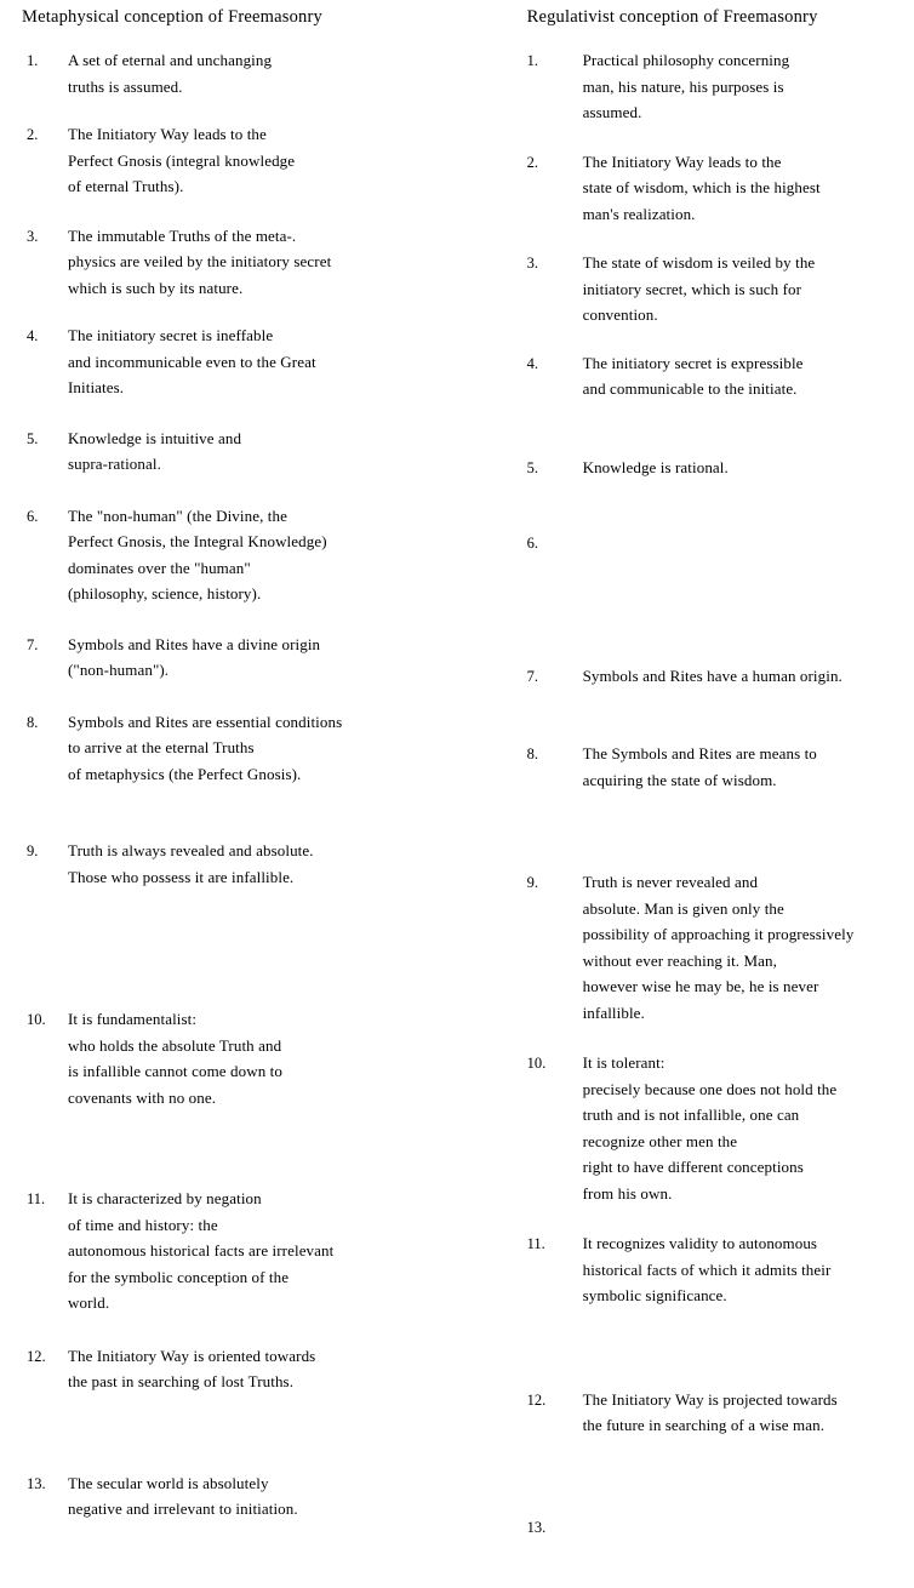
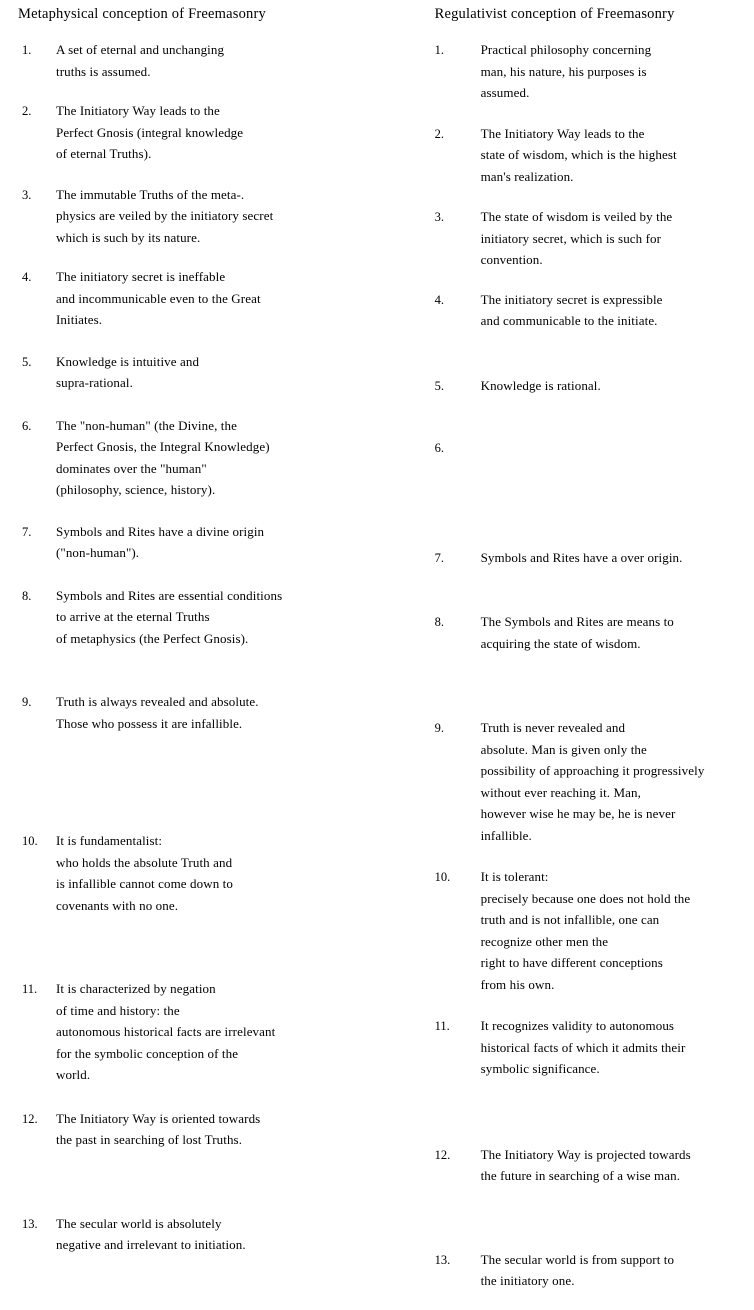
  Metaphysical conception of Freemasonry
  1.
  A set of eternal and unchanging
  truths is assumed.
  2.
  The Initiatory Way leads to the
  Perfect Gnosis (integral knowledge
  of eternal Truths).
  3.
  The immutable Truths of the meta-.
  physics are veiled by the initiatory secret
  which is such by its nature.
  4.
  The initiatory secret is ineffable
  and incommunicable even to the Great
  Initiates.
  5.
  Knowledge is intuitive and
  supra-rational.
  6.
  The "non-human" (the Divine, the
  Perfect Gnosis, the Integral Knowledge)
  dominates over the "human"
  (philosophy, science, history).
  7.
  Symbols and Rites have a divine origin
  ("non-human").
  8.
  Symbols and Rites are essential conditions
  to arrive at the eternal Truths
  of metaphysics (the Perfect Gnosis).
  9.
  Truth is always revealed and absolute.
  Those who possess it are infallible.
  10.
  It is fundamentalist:
  who holds the absolute Truth and
  is infallible cannot come down to
  covenants with no one.
  11.
  It is characterized by negation
  of time and history: the
  autonomous historical facts are irrelevant
  for the symbolic conception of the
  world.
  12.
  The Initiatory Way is oriented towards
  the past in searching of lost Truths.
  13.
  The secular world is absolutely
  negative and irrelevant to initiation.
  Regulativist conception of Freemasonry
  1.
  Practical philosophy concerning
  man, his nature, his purposes is
  assumed.
  2.
  The Initiatory Way leads to the
  state of wisdom, which is the highest
  man's realization.
  3.
  The state of wisdom is veiled by the
  initiatory secret, which is such for
  convention.
  4.
  The initiatory secret is expressible
  and communicable to the initiate.
  5.
  Knowledge is rational.
  6.
  7.
- Symbols and Rites have a human origin.
+ Symbols and Rites have a over origin.
  8.
  The Symbols and Rites are means to
  acquiring the state of wisdom.
  9.
  Truth is never revealed and
  absolute. Man is given only the
  possibility of approaching it progressively
  without ever reaching it. Man,
  however wise he may be, he is never
  infallible.
  10.
  It is tolerant:
  precisely because one does not hold the
  truth and is not infallible, one can
  recognize other men the
  right to have different conceptions
  from his own.
  11.
  It recognizes validity to autonomous
  historical facts of which it admits their
  symbolic significance.
  12.
  The Initiatory Way is projected towards
  the future in searching of a wise man.
  13.
+ The secular world is from support to
+ the initiatory one.
